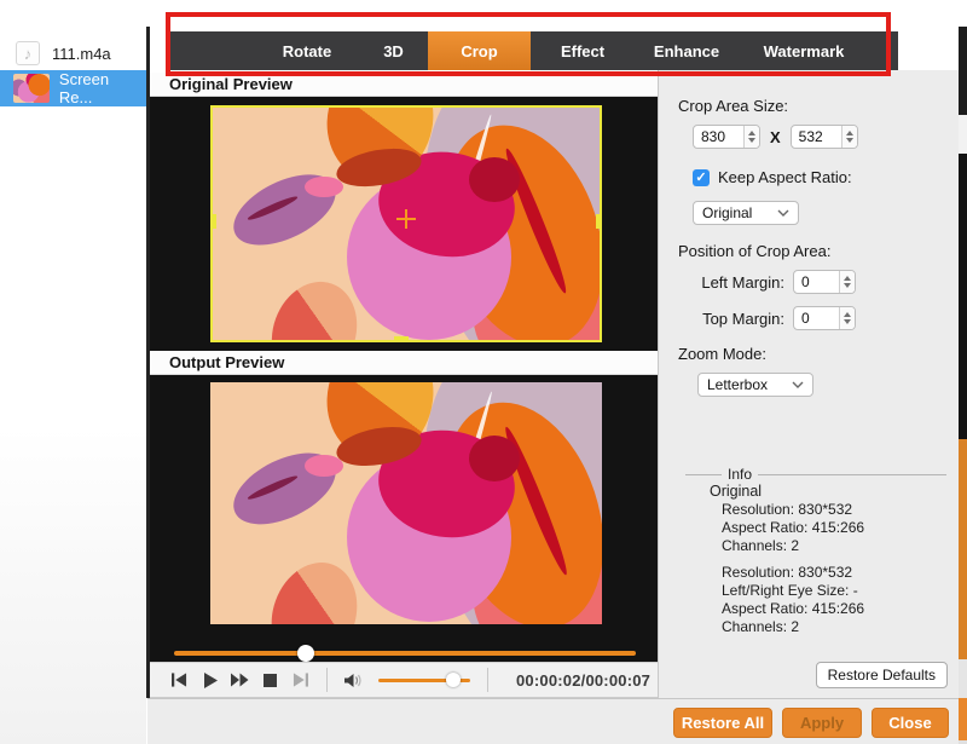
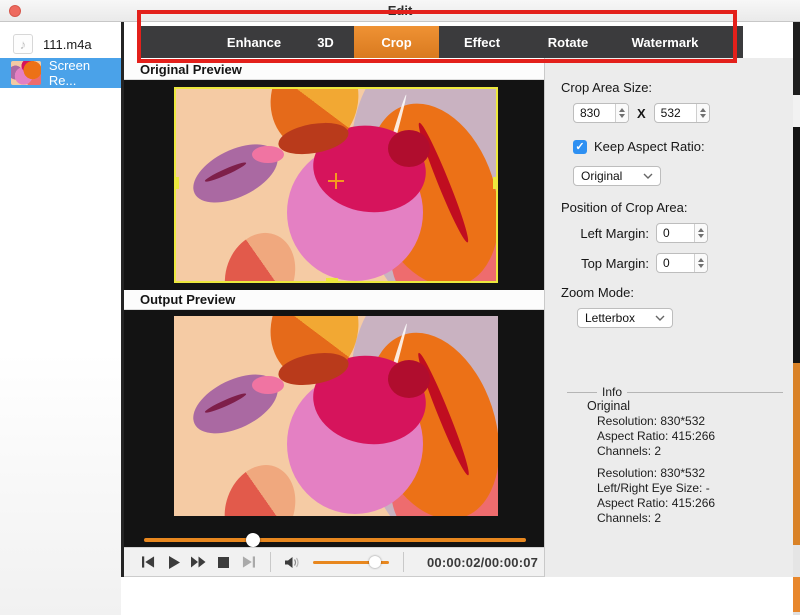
+ Edit
  ♪
  111.m4a
  Screen Re...
- Rotate
+ Enhance
  3D
  Crop
  Effect
- Enhance
+ Rotate
  Watermark
  Original Preview
  Output Preview
  00:00:02/00:00:07
  Crop Area Size:
  830
  X
  532
  ✓
  Keep Aspect Ratio:
  Original
  Position of Crop Area:
  Left Margin:
  0
  Top Margin:
  0
  Zoom Mode:
  Letterbox
  Info
  Original
  Resolution: 830*532
  Aspect Ratio: 415:266
  Channels: 2
  Resolution: 830*532
  Left/Right Eye Size: -
  Aspect Ratio: 415:266
  Channels: 2
- Restore Defaults
- Restore All
- Apply
- Close
